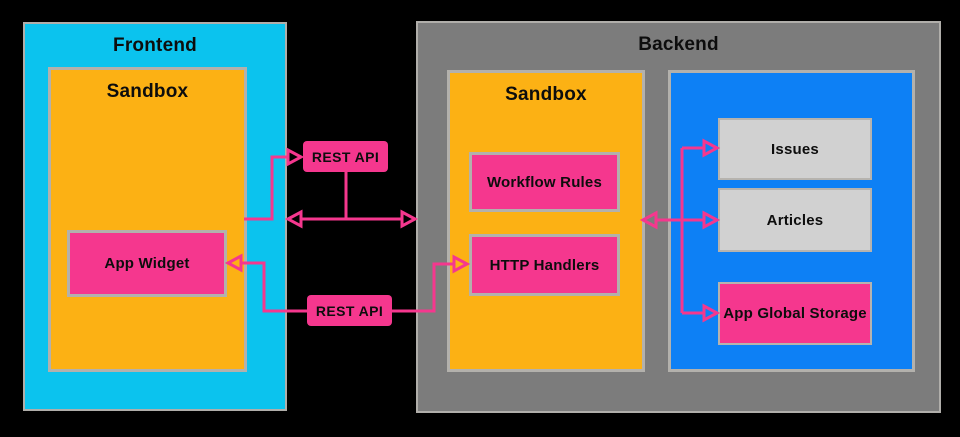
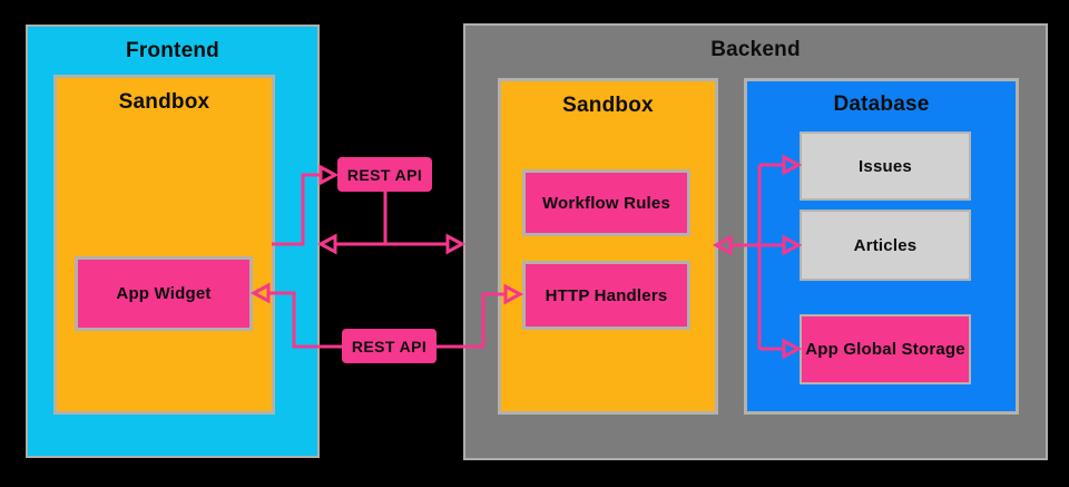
  Frontend
  Sandbox
  App Widget
  REST API
  REST API
  Backend
  Sandbox
  Workflow Rules
  HTTP Handlers
+ Database
  Issues
  Articles
  App Global Storage
